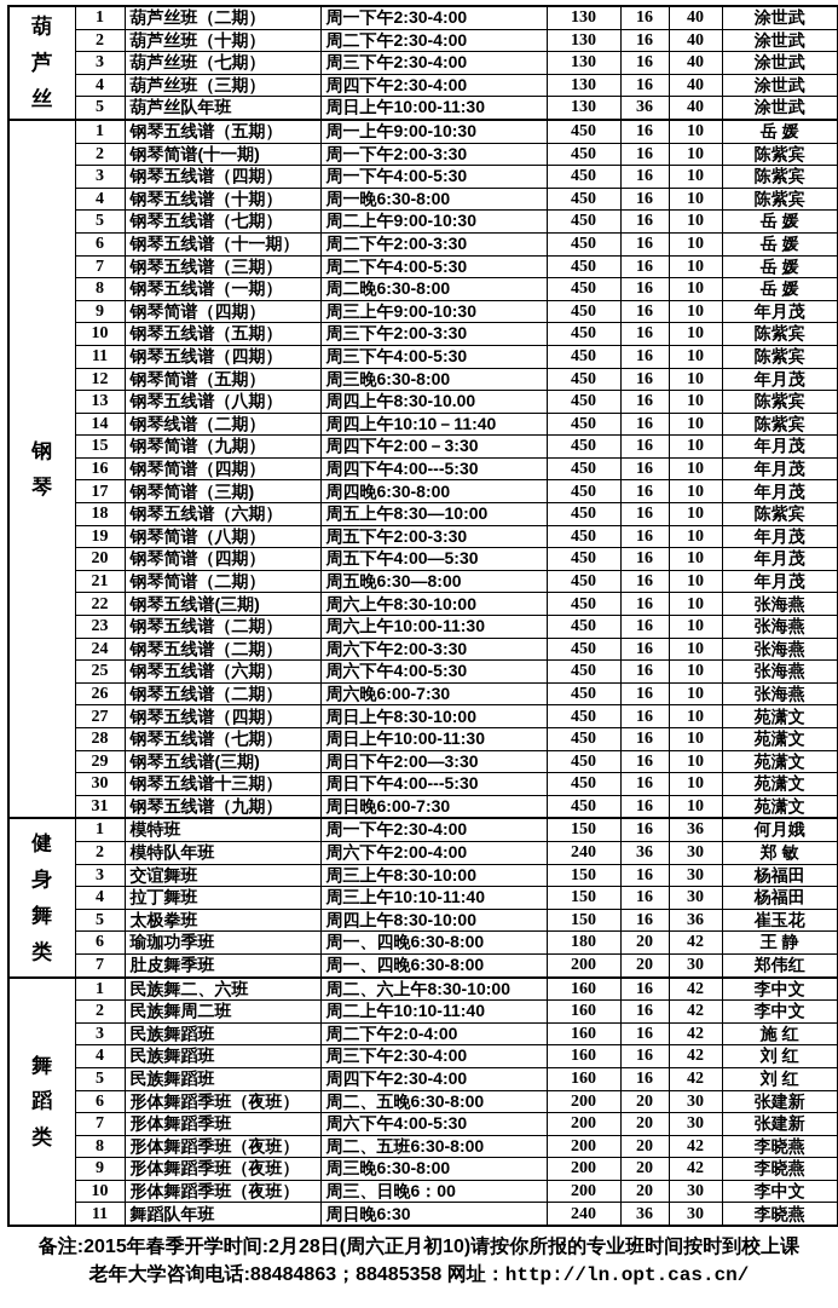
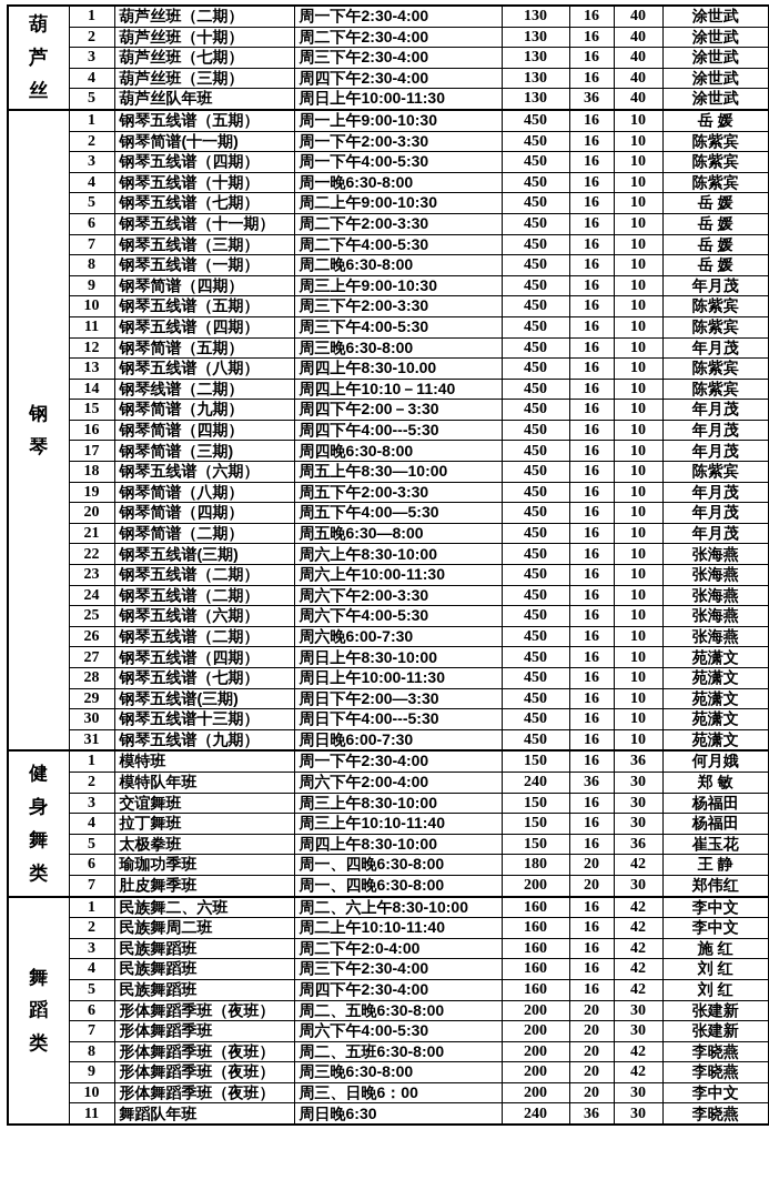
  葫芦丝	1	葫芦丝班（二期）	周一下午2:30-4:00	130	16	40	涂世武
  2	葫芦丝班（十期）	周二下午2:30-4:00	130	16	40	涂世武
  3	葫芦丝班（七期）	周三下午2:30-4:00	130	16	40	涂世武
  4	葫芦丝班（三期）	周四下午2:30-4:00	130	16	40	涂世武
  5	葫芦丝队年班	周日上午10:00-11:30	130	36	40	涂世武
  钢琴	1	钢琴五线谱（五期）	周一上午9:00-10:30	450	16	10	岳 媛
  2	钢琴简谱(十一期)	周一下午2:00-3:30	450	16	10	陈紫宾
  3	钢琴五线谱（四期）	周一下午4:00-5:30	450	16	10	陈紫宾
  4	钢琴五线谱（十期）	周一晚6:30-8:00	450	16	10	陈紫宾
  5	钢琴五线谱（七期）	周二上午9:00-10:30	450	16	10	岳 媛
  6	钢琴五线谱（十一期）	周二下午2:00-3:30	450	16	10	岳 媛
  7	钢琴五线谱（三期）	周二下午4:00-5:30	450	16	10	岳 媛
  8	钢琴五线谱（一期）	周二晚6:30-8:00	450	16	10	岳 媛
  9	钢琴简谱（四期）	周三上午9:00-10:30	450	16	10	年月茂
  10	钢琴五线谱（五期）	周三下午2:00-3:30	450	16	10	陈紫宾
  11	钢琴五线谱（四期）	周三下午4:00-5:30	450	16	10	陈紫宾
  12	钢琴简谱（五期）	周三晚6:30-8:00	450	16	10	年月茂
  13	钢琴五线谱（八期）	周四上午8:30-10.00	450	16	10	陈紫宾
  14	钢琴线谱（二期）	周四上午10:10－11:40	450	16	10	陈紫宾
  15	钢琴简谱（九期）	周四下午2:00－3:30	450	16	10	年月茂
  16	钢琴简谱（四期）	周四下午4:00---5:30	450	16	10	年月茂
  17	钢琴简谱（三期)	周四晚6:30-8:00	450	16	10	年月茂
  18	钢琴五线谱（六期）	周五上午8:30—10:00	450	16	10	陈紫宾
  19	钢琴简谱（八期）	周五下午2:00-3:30	450	16	10	年月茂
  20	钢琴简谱（四期）	周五下午4:00—5:30	450	16	10	年月茂
  21	钢琴简谱（二期）	周五晚6:30—8:00	450	16	10	年月茂
  22	钢琴五线谱(三期)	周六上午8:30-10:00	450	16	10	张海燕
  23	钢琴五线谱（二期）	周六上午10:00-11:30	450	16	10	张海燕
  24	钢琴五线谱（二期）	周六下午2:00-3:30	450	16	10	张海燕
  25	钢琴五线谱（六期）	周六下午4:00-5:30	450	16	10	张海燕
  26	钢琴五线谱（二期）	周六晚6:00-7:30	450	16	10	张海燕
  27	钢琴五线谱（四期）	周日上午8:30-10:00	450	16	10	苑潇文
  28	钢琴五线谱（七期）	周日上午10:00-11:30	450	16	10	苑潇文
  29	钢琴五线谱(三期)	周日下午2:00—3:30	450	16	10	苑潇文
  30	钢琴五线谱十三期）	周日下午4:00---5:30	450	16	10	苑潇文
  31	钢琴五线谱（九期）	周日晚6:00-7:30	450	16	10	苑潇文
  健身舞类	1	模特班	周一下午2:30-4:00	150	16	36	何月娥
  2	模特队年班	周六下午2:00-4:00	240	36	30	郑 敏
  3	交谊舞班	周三上午8:30-10:00	150	16	30	杨福田
  4	拉丁舞班	周三上午10:10-11:40	150	16	30	杨福田
  5	太极拳班	周四上午8:30-10:00	150	16	36	崔玉花
  6	瑜珈功季班	周一、四晚6:30-8:00	180	20	42	王 静
  7	肚皮舞季班	周一、四晚6:30-8:00	200	20	30	郑伟红
  舞蹈类	1	民族舞二、六班	周二、六上午8:30-10:00	160	16	42	李中文
  2	民族舞周二班	周二上午10:10-11:40	160	16	42	李中文
  3	民族舞蹈班	周二下午2:0-4:00	160	16	42	施 红
  4	民族舞蹈班	周三下午2:30-4:00	160	16	42	刘 红
  5	民族舞蹈班	周四下午2:30-4:00	160	16	42	刘 红
  6	形体舞蹈季班（夜班）	周二、五晚6:30-8:00	200	20	30	张建新
  7	形体舞蹈季班	周六下午4:00-5:30	200	20	30	张建新
  8	形体舞蹈季班（夜班）	周二、五班6:30-8:00	200	20	42	李晓燕
  9	形体舞蹈季班（夜班）	周三晚6:30-8:00	200	20	42	李晓燕
  10	形体舞蹈季班（夜班）	周三、日晚6：00	200	20	30	李中文
  11	舞蹈队年班	周日晚6:30	240	36	30	李晓燕
- 备注:2015年春季开学时间:2月28日(周六正月初10)请按你所报的专业班时间按时到校上课
- 老年大学咨询电话:88484863；88485358 网址：http://ln.opt.cas.cn/
